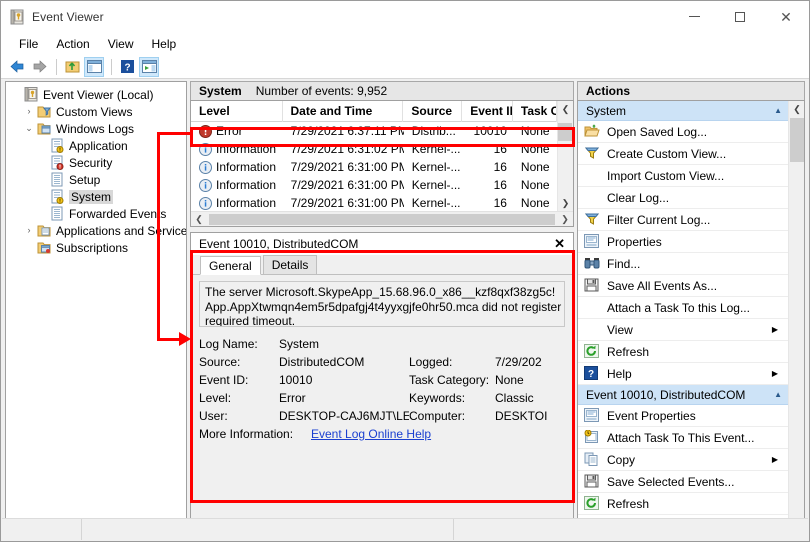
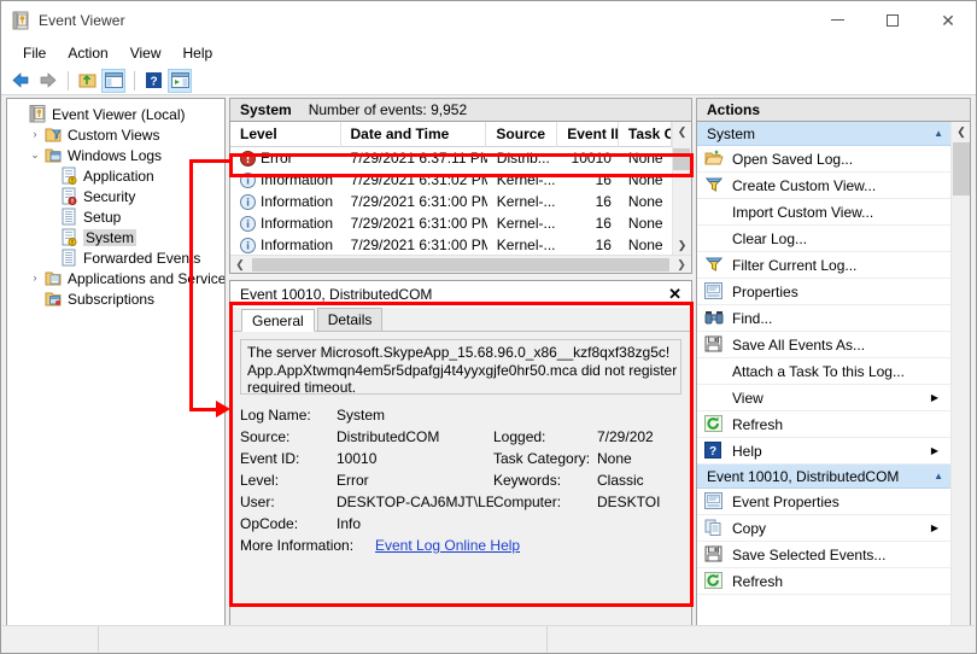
  Event Viewer
  ✕
  File
  Action
  View
  Help
  ?
  Event Viewer (Local)
  ›
  Custom Views
  ⌄
  Windows Logs
  Application
  Security
  Setup
  System
  Forwarded Evens
  ›
  Applications and Srvice
  Subscriptions
  System
  Number of events: 9,952
  Level
  Date and Time
  Source
  Event I
  Task C
  Error
  7/29/2021 6:37:11 PM
  Distrib...
  10010
  None
  Information
  7/29/2021 6:31:02 PM
  Kernel-...
  16
  None
  Information
  7/29/2021 6:31:00 PM
  Kernel-...
  16
  None
  Information
  7/29/2021 6:31:00 PM
  Kernel-...
  16
  None
  Information
  7/29/2021 6:31:00 PM
  Kernel-...
  16
  None
  ❮
  ❯
  ❮
  ❯
  Event 10010, DistributedCOM
  ✕
  General
  Details
  The server Microsoft.SkypeApp_15.68.96.0_x86__kzf8qxf38zg5c!
  App.AppXtwmqn4em5r5dpafgj4t4yyxgjfe0hr50.mca did not registe
  required timeout.
  Log Name:
  System
  Source:
  DistributedCOM
  Logged:
  7/29/202
  Event ID:
  10010
  Task Category:
  None
  Level:
  Error
  Keywords:
  Classic
  User:
  DESKTOP-CAJ6MJT\LE
  Computer:
  DESKTOI
+ OpCode:
+ Info
  More Information:
  Event Log Online Help
  Actions
  System
  ▲
  Open Saved Log...
  Create Custom View...
  Import Custom View...
  Clear Log...
  Filter Current Log...
  Properties
  Find...
  Save All Events As...
  Attach a Task To this Log...
  View
  ▶
  Refresh
  ?
  Help
  ▶
  Event 10010, DistributedCOM
  ▲
  Event Properties
- Attach Task To This Event...
  Copy
  ▶
  Save Selected Events...
  Refresh
  ❮
